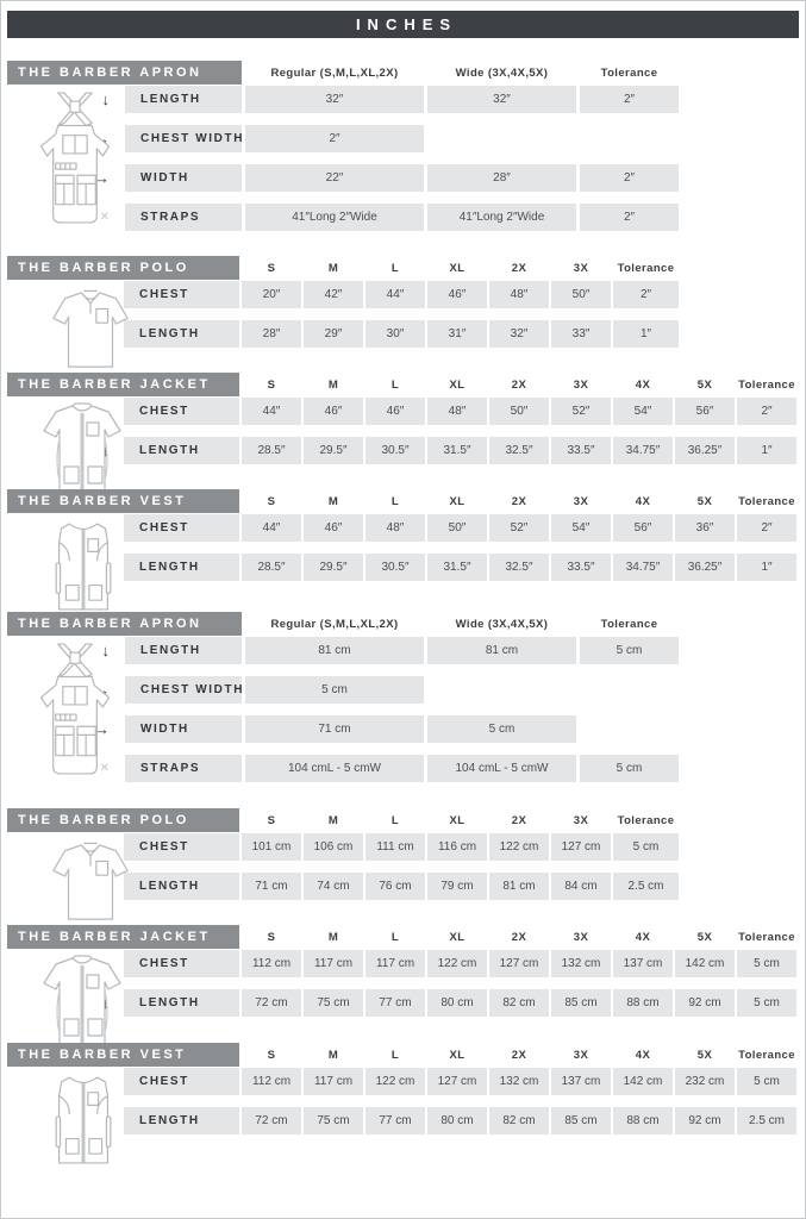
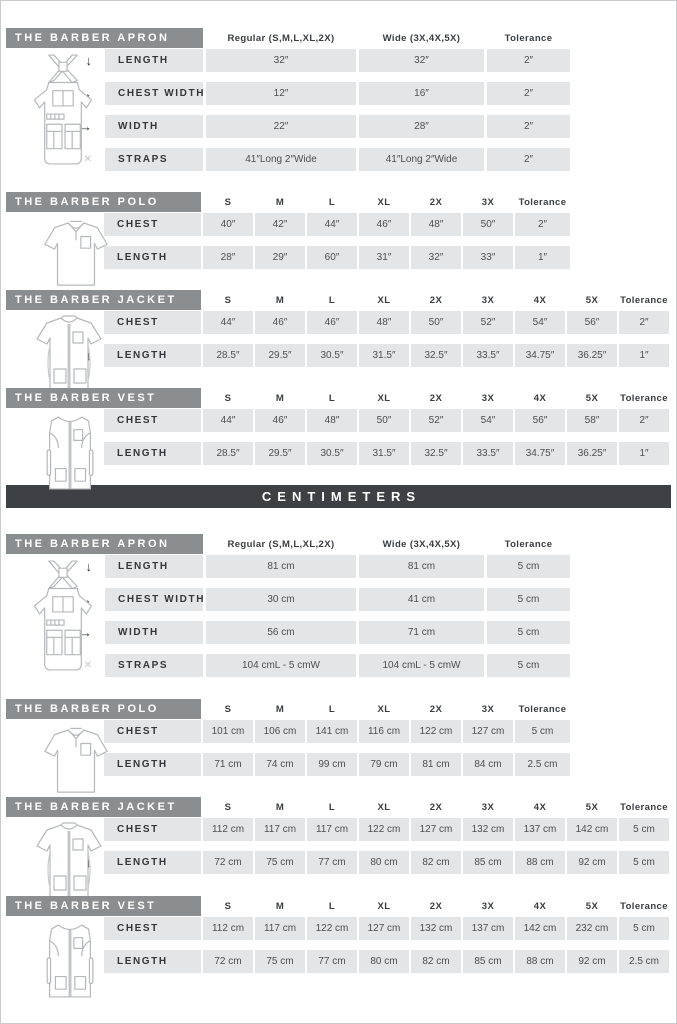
- INCHES
  THE BARBER APRON
  Regular (S,M,L,XL,2X)
  Wide (3X,4X,5X)
  Tolerance
  ↓
  LENGTH
  32″
  32″
  2″
  →
  CHEST WIDTH
+ 12″
+ 16″
  2″
  →
  WIDTH
  22″
  28″
  2″
  ✕
  STRAPS
  41″Long 2″Wide
  41″Long 2″Wide
  2″
  THE BARBER POLO
  S
  M
  L
  XL
  2X
  3X
  Tolerance
  CHEST
- 20″
+ 40″
  42″
  44″
  46″
  48″
  50″
  2″
  LENGTH
  28″
  29″
- 30″
+ 60″
  31″
  32″
  33″
  1″
  THE BARBER JACKET
  S
  M
  L
  XL
  2X
  3X
  4X
  5X
  Tolerance
  CHEST
  44″
  46″
  46″
  48″
  50″
  52″
  54″
  56″
  2″
  ↓
  LENGTH
  28.5″
  29.5″
  30.5″
  31.5″
  32.5″
  33.5″
  34.75″
  36.25″
  1″
  THE BARBER VEST
  S
  M
  L
  XL
  2X
  3X
  4X
  5X
  Tolerance
  CHEST
  44″
  46″
  48″
  50″
  52″
  54″
  56″
- 36″
+ 58″
  2″
  LENGTH
  28.5″
  29.5″
  30.5″
  31.5″
  32.5″
  33.5″
  34.75″
  36.25″
  1″
+ CENTIMETERS
  THE BARBER APRON
  Regular (S,M,L,XL,2X)
  Wide (3X,4X,5X)
  Tolerance
  ↓
  LENGTH
  81 cm
  81 cm
  5 cm
  →
  CHEST WIDTH
+ 30 cm
+ 41 cm
  5 cm
  →
  WIDTH
+ 56 cm
  71 cm
  5 cm
  ✕
  STRAPS
  104 cmL - 5 cmW
  104 cmL - 5 cmW
  5 cm
  THE BARBER POLO
  S
  M
  L
  XL
  2X
  3X
  Tolerance
  CHEST
  101 cm
  106 cm
- 111 cm
+ 141 cm
  116 cm
  122 cm
  127 cm
  5 cm
  LENGTH
  71 cm
  74 cm
- 76 cm
+ 99 cm
  79 cm
  81 cm
  84 cm
  2.5 cm
  THE BARBER JACKET
  S
  M
  L
  XL
  2X
  3X
  4X
  5X
  Tolerance
  CHEST
  112 cm
  117 cm
  117 cm
  122 cm
  127 cm
  132 cm
  137 cm
  142 cm
  5 cm
  ↓
  LENGTH
  72 cm
  75 cm
  77 cm
  80 cm
  82 cm
  85 cm
  88 cm
  92 cm
  5 cm
  THE BARBER VEST
  S
  M
  L
  XL
  2X
  3X
  4X
  5X
  Tolerance
  CHEST
  112 cm
  117 cm
  122 cm
  127 cm
  132 cm
  137 cm
  142 cm
  232 cm
  5 cm
  LENGTH
  72 cm
  75 cm
  77 cm
  80 cm
  82 cm
  85 cm
  88 cm
  92 cm
  2.5 cm
